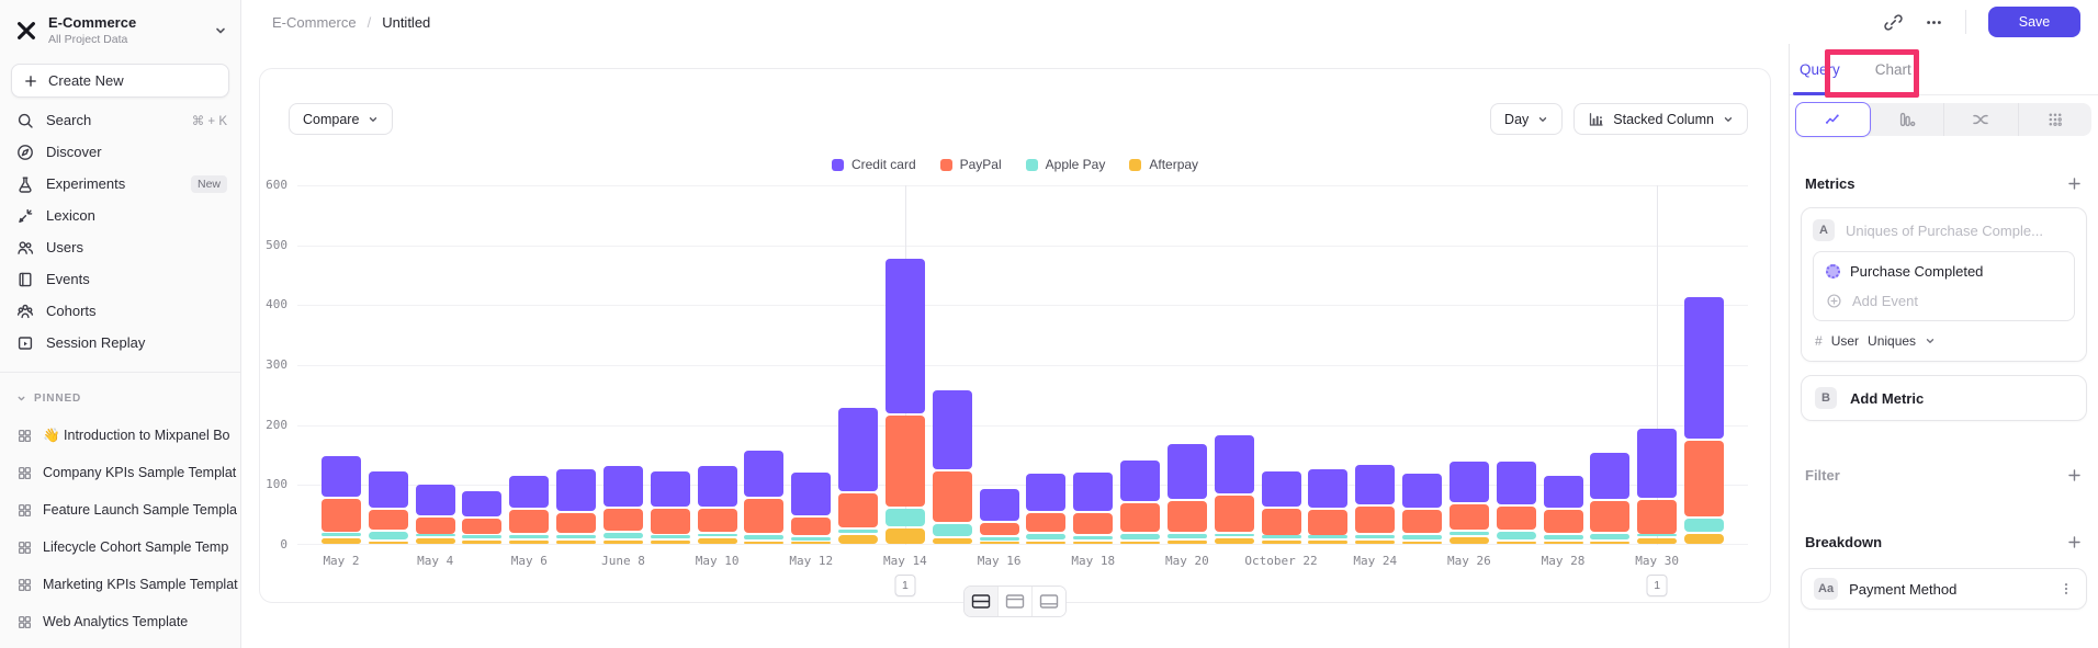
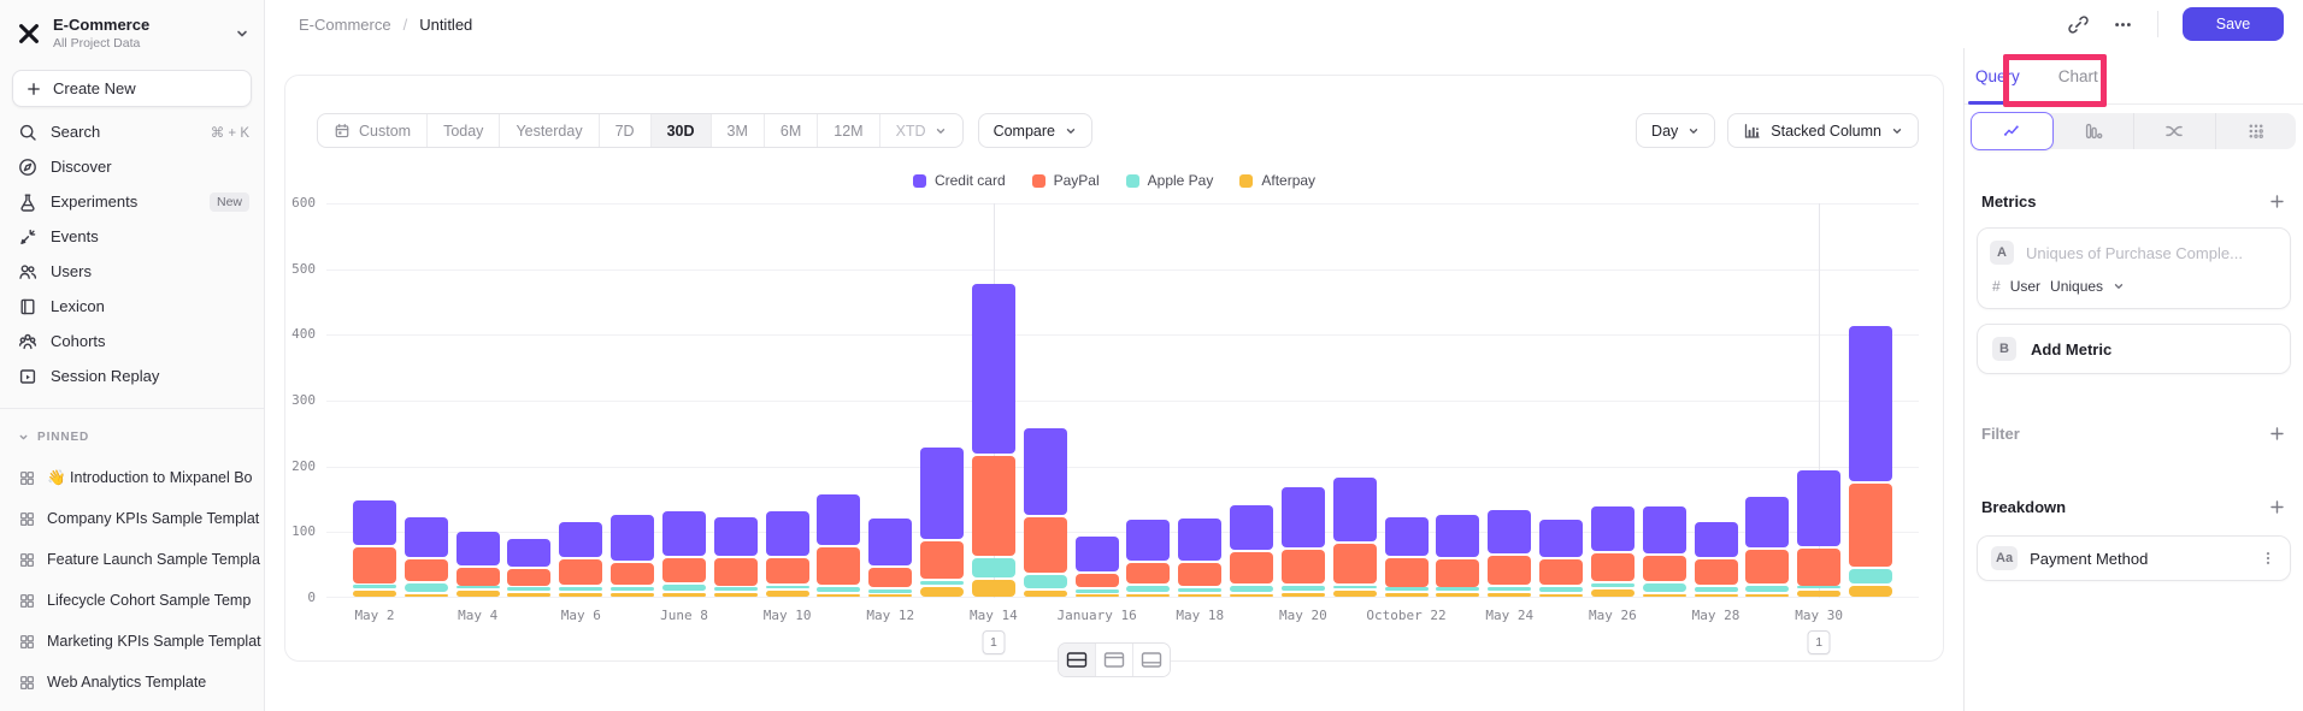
  E-Commerce
  All Project Data
  Create New
  Search
  ⌘ + K
  Discover
  Experiments
  New
- Lexicon
+ Events
  Users
- Events
+ Lexicon
  Cohorts
  Session Replay
  PINNED
  👋 Introduction to Mixpanel Bo
  Company KPIs Sample Templat
  Feature Launch Sample Templa
  Lifecycle Cohort Sample Temp
  Marketing KPIs Sample Templat
  Web Analytics Template
  E-Commerce
  /
  Untitled
  Save
+ Custom
+ Today
+ Yesterday
+ 7D
+ 30D
+ 3M
+ 6M
+ 12M
+ XTD
  Compare
  Day
  Stacked Column
  Credit card
  PayPal
  Apple Pay
  Afterpay
  0
  100
  200
  300
  400
  500
  600
  May 2
  May 4
  May 6
  June 8
  May 10
  May 12
  May 14
- May 16
+ January 16
  May 18
  May 20
  October 22
  May 24
  May 26
  May 28
  May 30
  1
  1
  Query
  Chart
  Metrics
  A
  Uniques of Purchase Comple...
- Purchase Completed
- Add Event
  #
  User
  Uniques
  B
  Add Metric
  Filter
  Breakdown
  Aa
  Payment Method
